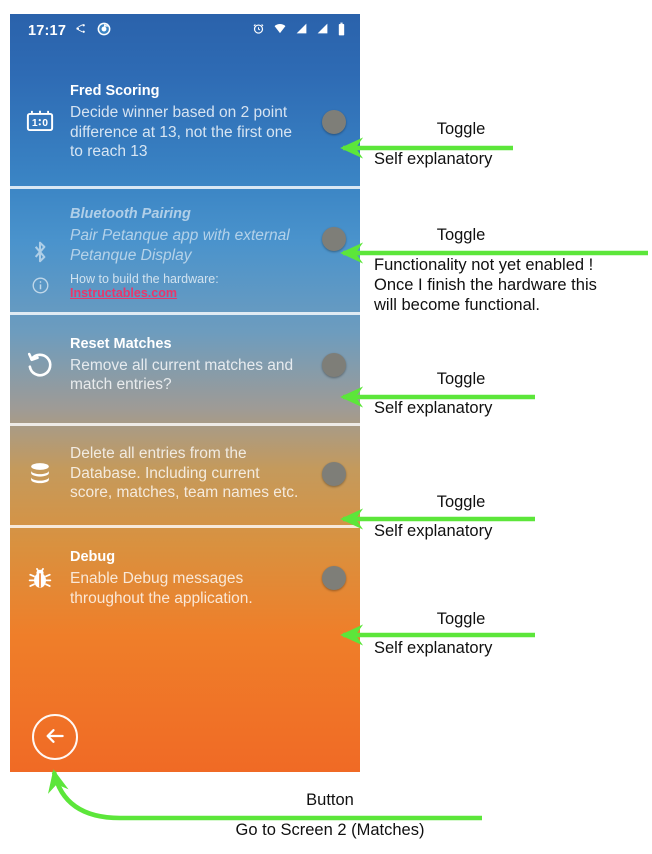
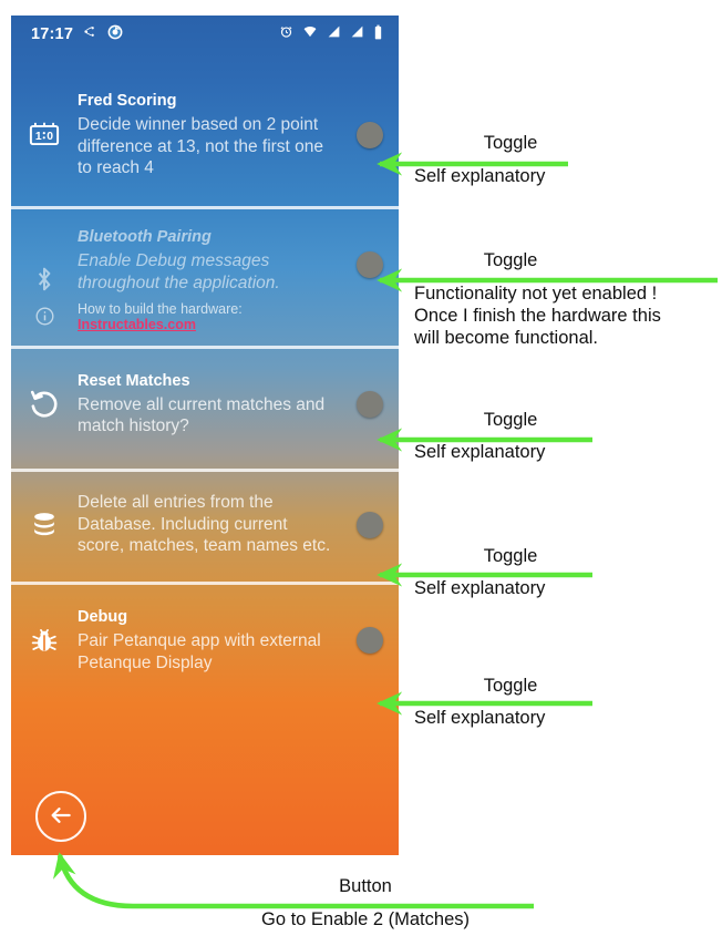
  17:17
  1
  0
  Fred Scoring
- Decide winner based on 2 point difference at 13, not the first one to reach 13
+ Decide winner based on 2 point difference at 13, not the first one to reach 4
  Bluetooth Pairing
- Pair Petanque app with external Petanque Display
+ Enable Debug messages throughout the application.
  How to build the hardware: Instructables.com
  Reset Matches
- Remove all current matches and match entries?
+ Remove all current matches and match history?
  Delete all entries from the Database. Including current score, matches, team names etc.
  Debug
- Enable Debug messages throughout the application.
+ Pair Petanque app with external Petanque Display
  Toggle
  Self explanatory
  Toggle
  Functionality not yet enabled !
  Once I finish the hardware this
  will become functional.
  Toggle
  Self explanatory
  Toggle
  Self explanatory
  Toggle
  Self explanatory
  Button
- Go to Screen 2 (Matches)
+ Go to Enable 2 (Matches)
